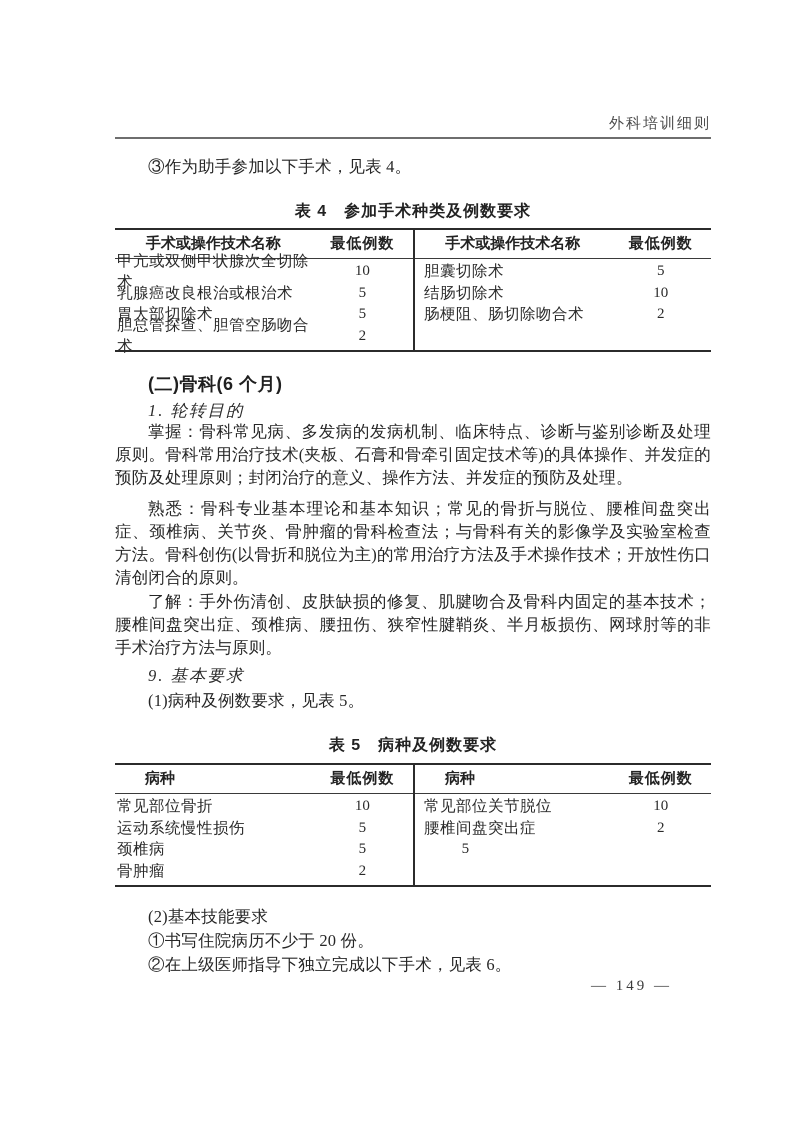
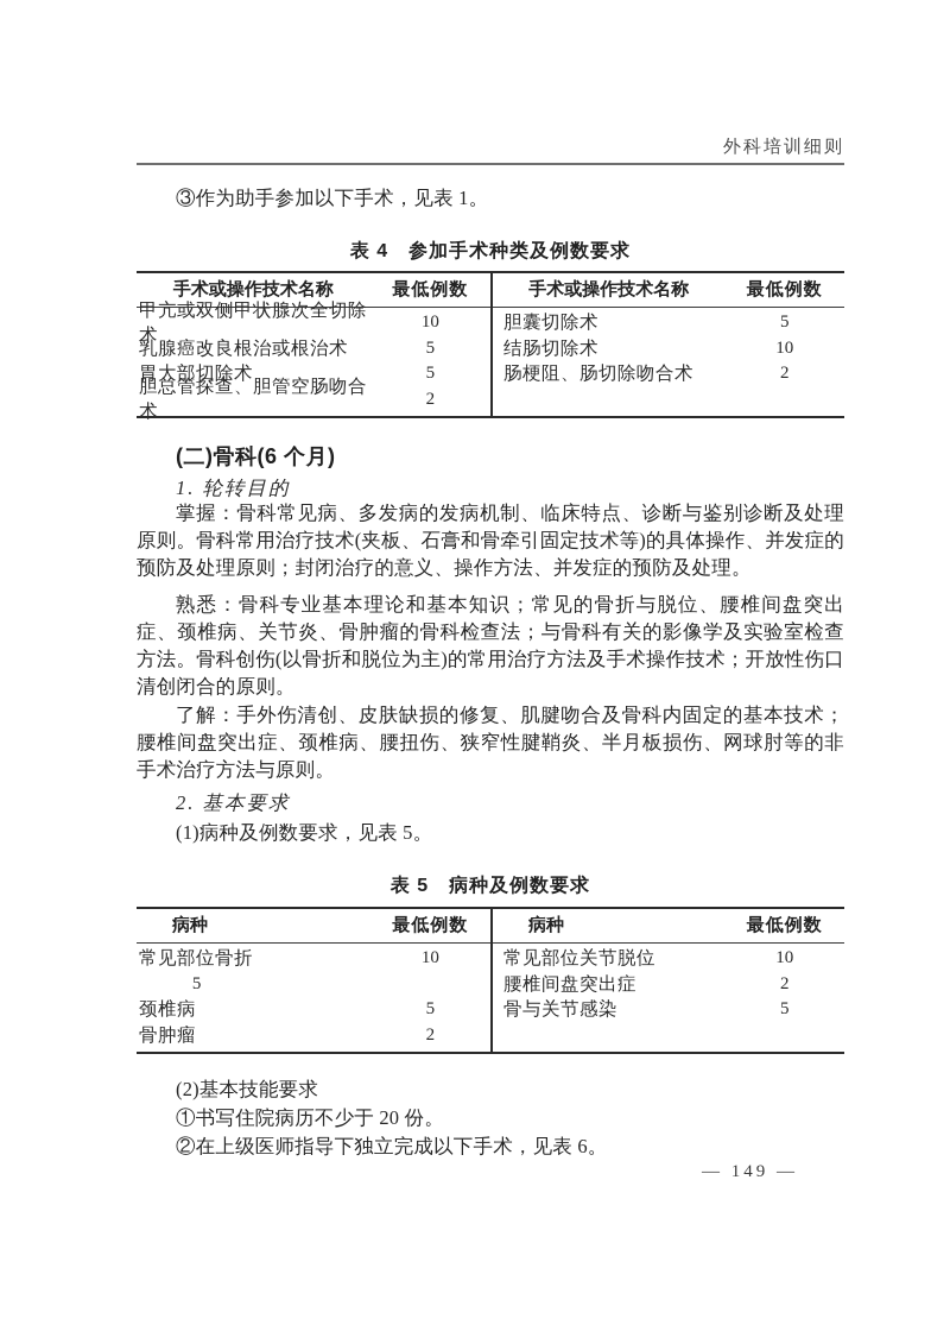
  外科培训细则
- ③作为助手参加以下手术，见表 4。
+ ③作为助手参加以下手术，见表 1。
  表 4 参加手术种类及例数要求
  手术或操作技术名称
  最低例数
  甲亢或双侧甲状腺次全切除术
  10
  乳腺癌改良根治或根治术
  5
  胃大部切除术
  5
  胆总管探查、胆管空肠吻合术
  2
  手术或操作技术名称
  最低例数
  胆囊切除术
  5
  结肠切除术
  10
  肠梗阻、肠切除吻合术
  2
  (二)骨科(6 个月)
  1. 轮转目的
  掌握：骨科常见病、多发病的发病机制、临床特点、诊断与鉴别诊断及处理原则。骨科常用治疗技术(夹板、石膏和骨牵引固定技术等)的具体操作、并发症的预防及处理原则；封闭治疗的意义、操作方法、并发症的预防及处理。
  熟悉：骨科专业基本理论和基本知识；常见的骨折与脱位、腰椎间盘突出症、颈椎病、关节炎、骨肿瘤的骨科检查法；与骨科有关的影像学及实验室检查方法。骨科创伤(以骨折和脱位为主)的常用治疗方法及手术操作技术；开放性伤口清创闭合的原则。
  了解：手外伤清创、皮肤缺损的修复、肌腱吻合及骨科内固定的基本技术；腰椎间盘突出症、颈椎病、腰扭伤、狭窄性腱鞘炎、半月板损伤、网球肘等的非手术治疗方法与原则。
- 9. 基本要求
+ 2. 基本要求
  (1)病种及例数要求，见表 5。
  表 5 病种及例数要求
  病种
  最低例数
  常见部位骨折
  10
- 运动系统慢性损伤
  5
  颈椎病
  5
  骨肿瘤
  2
  病种
  最低例数
  常见部位关节脱位
  10
  腰椎间盘突出症
  2
+ 骨与关节感染
  5
  (2)基本技能要求
  ①书写住院病历不少于 20 份。
  ②在上级医师指导下独立完成以下手术，见表 6。
  — 149 —
